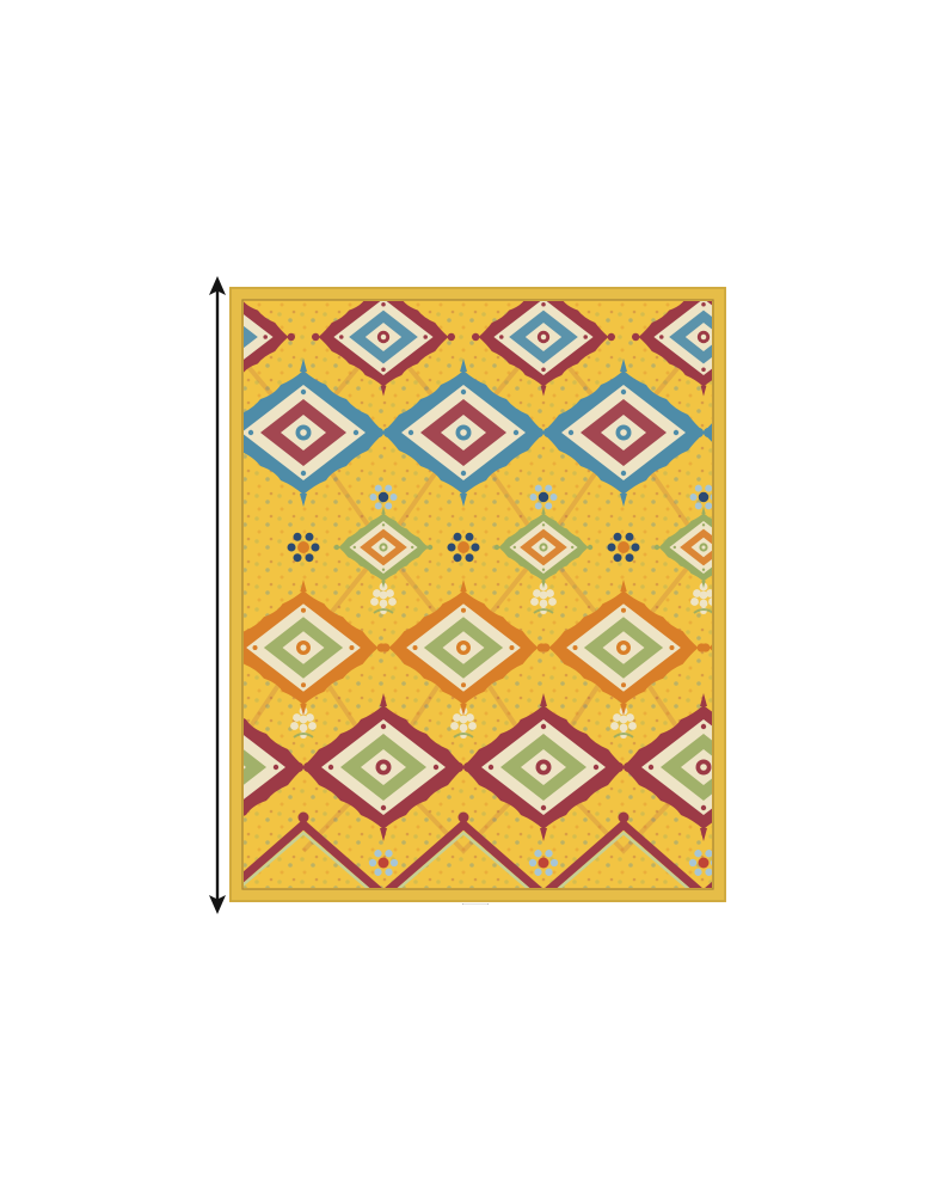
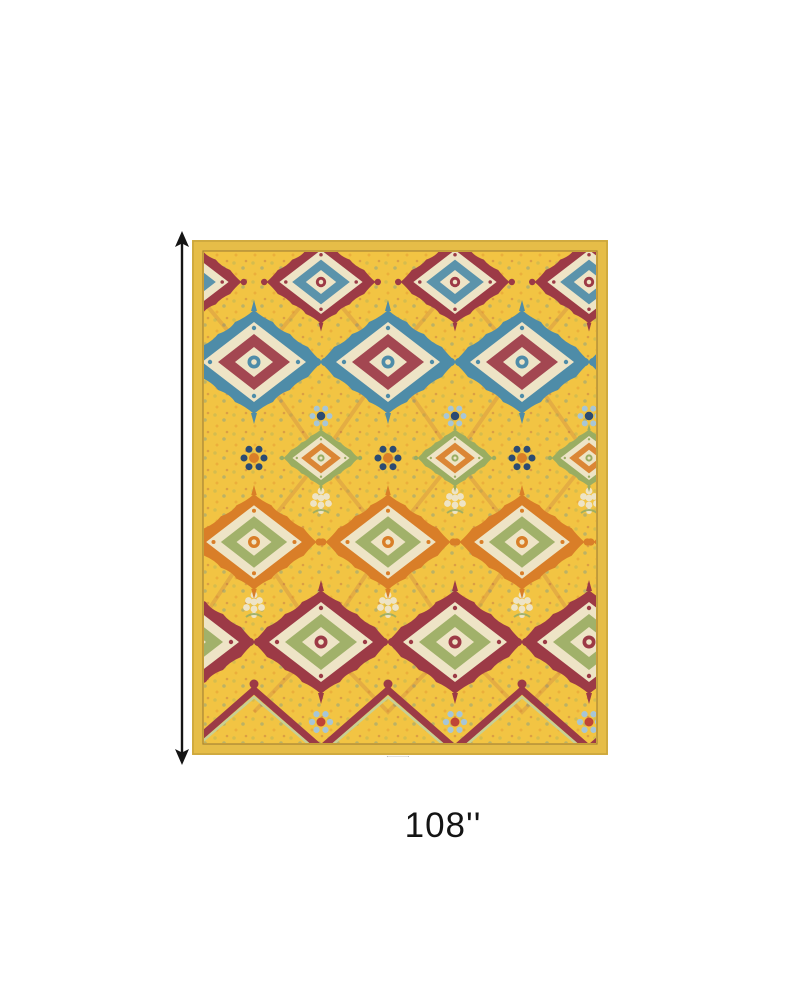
+ 108''
